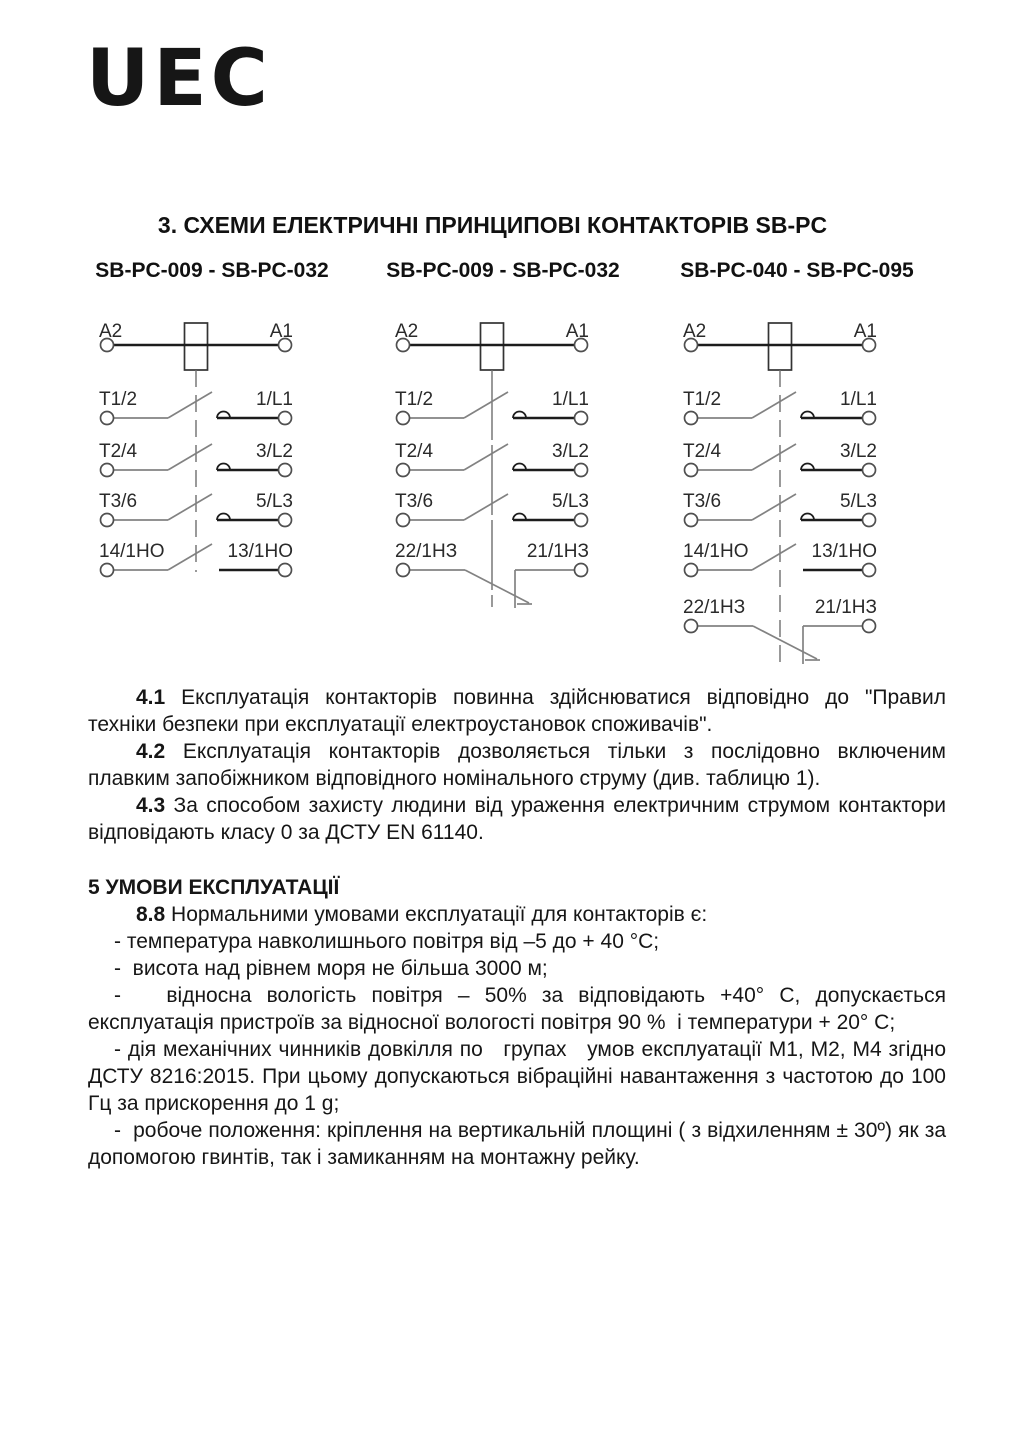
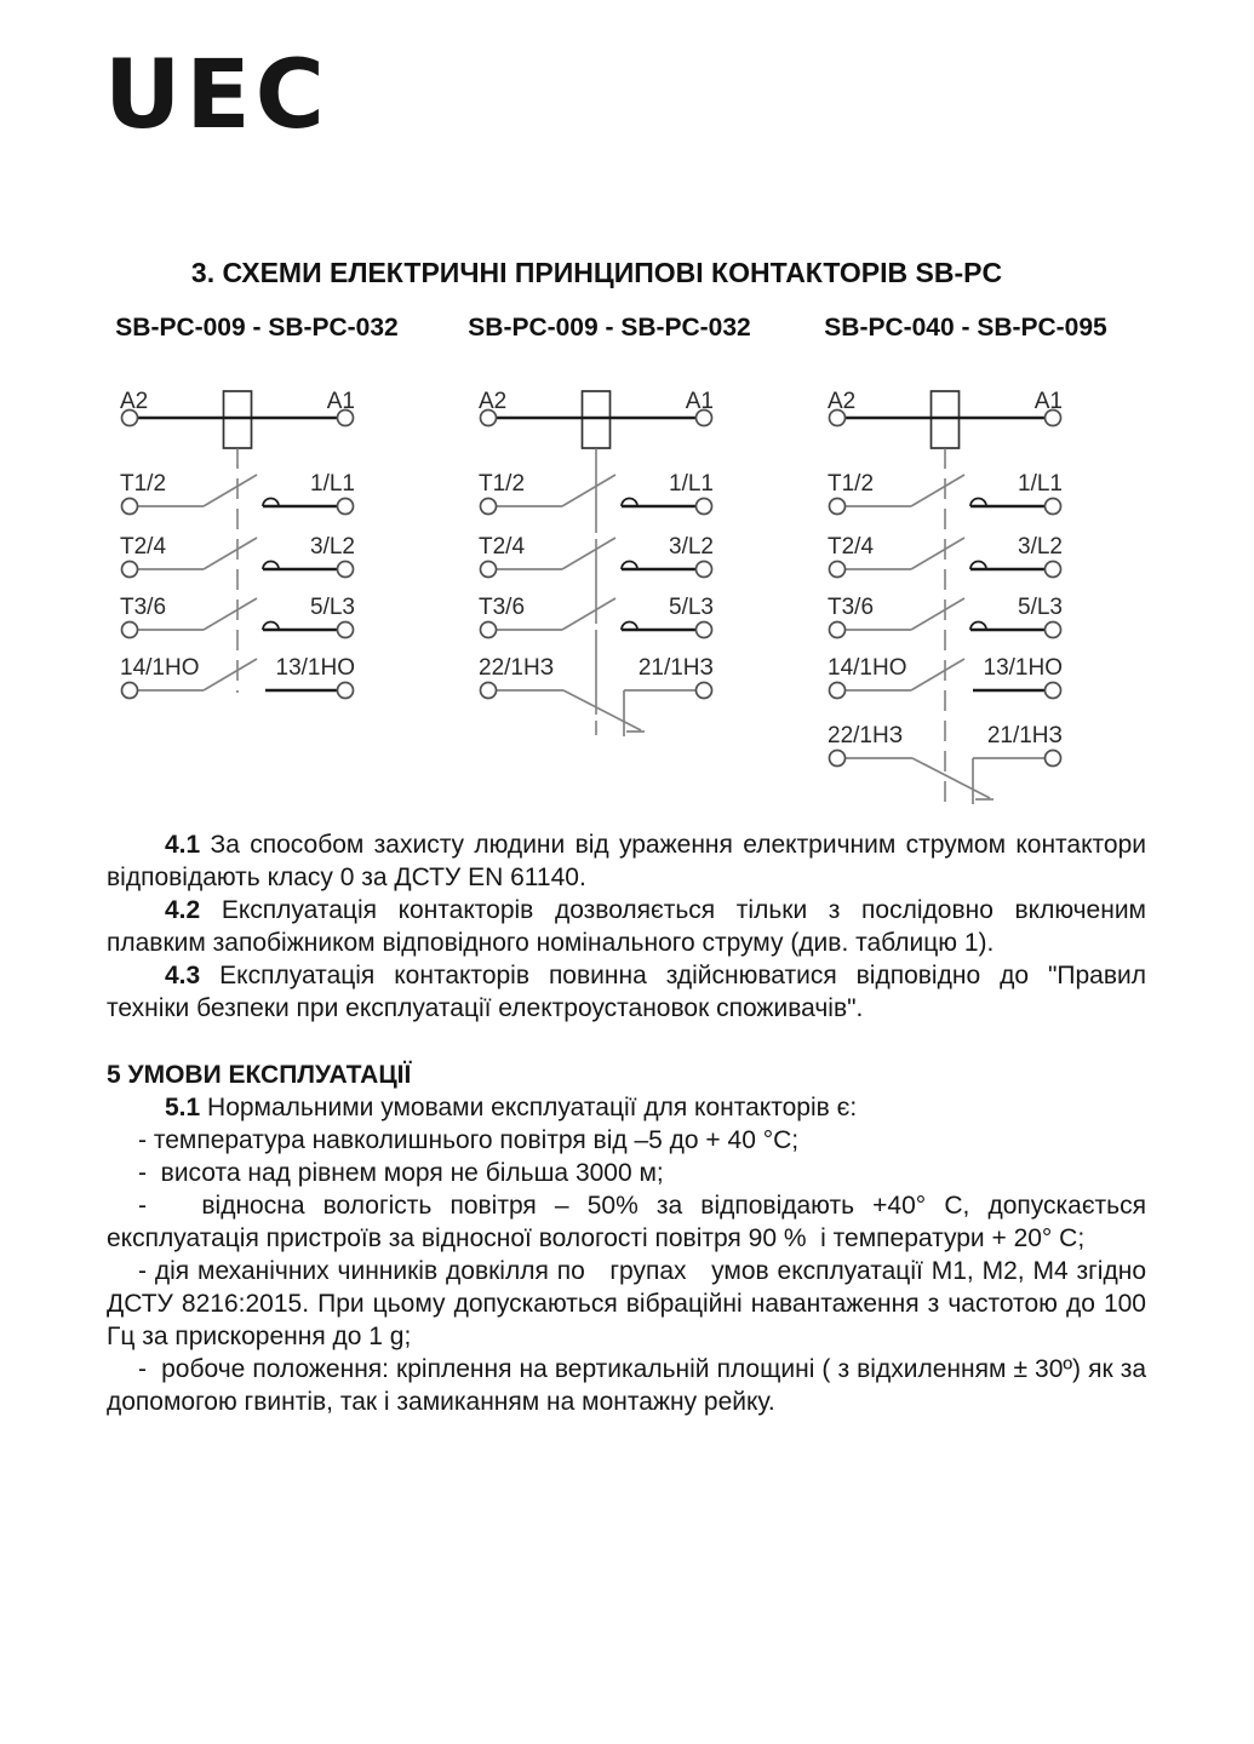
  UEC
  3. СХЕМИ ЕЛЕКТРИЧНІ ПРИНЦИПОВІ КОНТАКТОРІВ SB-PC
  SB-PC-009 - SB-PC-032
  SB-PC-009 - SB-PC-032
  SB-PC-040 - SB-PC-095
  A2
  A1
  T1/2
  1/L1
  T2/4
  3/L2
  T3/6
  5/L3
  14/1НО
  13/1НО
  A2
  A1
  T1/2
  1/L1
  T2/4
  3/L2
  T3/6
  5/L3
  22/1НЗ
  21/1НЗ
  A2
  A1
  T1/2
  1/L1
  T2/4
  3/L2
  T3/6
  5/L3
  14/1НО
  13/1НО
  22/1НЗ
  21/1НЗ
- 4.1 Експлуатація контакторів повинна здійснюватися відповідно до "Правил техніки безпеки при експлуатації електроустановок споживачів".
+ 4.1 За способом захисту людини від ураження електричним струмом контактори відповідають класу 0 за ДСТУ EN 61140.
  4.2 Експлуатація контакторів дозволяється тільки з послідовно включеним плавким запобіжником відповідного номінального струму (див. таблицю 1).
- 4.3 За способом захисту людини від ураження електричним струмом контактори відповідають класу 0 за ДСТУ EN 61140.
+ 4.3 Експлуатація контакторів повинна здійснюватися відповідно до "Правил техніки безпеки при експлуатації електроустановок споживачів".
  5 УМОВИ ЕКСПЛУАТАЦІЇ
- 8.8 Нормальними умовами експлуатації для контакторів є:
+ 5.1 Нормальними умовами експлуатації для контакторів є:
  - температура навколишнього повітря від –5 до + 40 °С;
  - висота над рівнем моря не більша 3000 м;
  - відносна вологість повітря – 50% за відповідають +40° С, допускається експлуатація пристроїв за відносної вологості повітря 90 % і температури + 20° С;
  - дія механічних чинників довкілля по групах умов експлуатації М1, М2, М4 згідно ДСТУ 8216:2015. При цьому допускаються вібраційні навантаження з частотою до 100 Гц за прискорення до 1 g;
  - робоче положення: кріплення на вертикальній площині ( з відхиленням ± 30º) як за допомогою гвинтів, так і замиканням на монтажну рейку.
